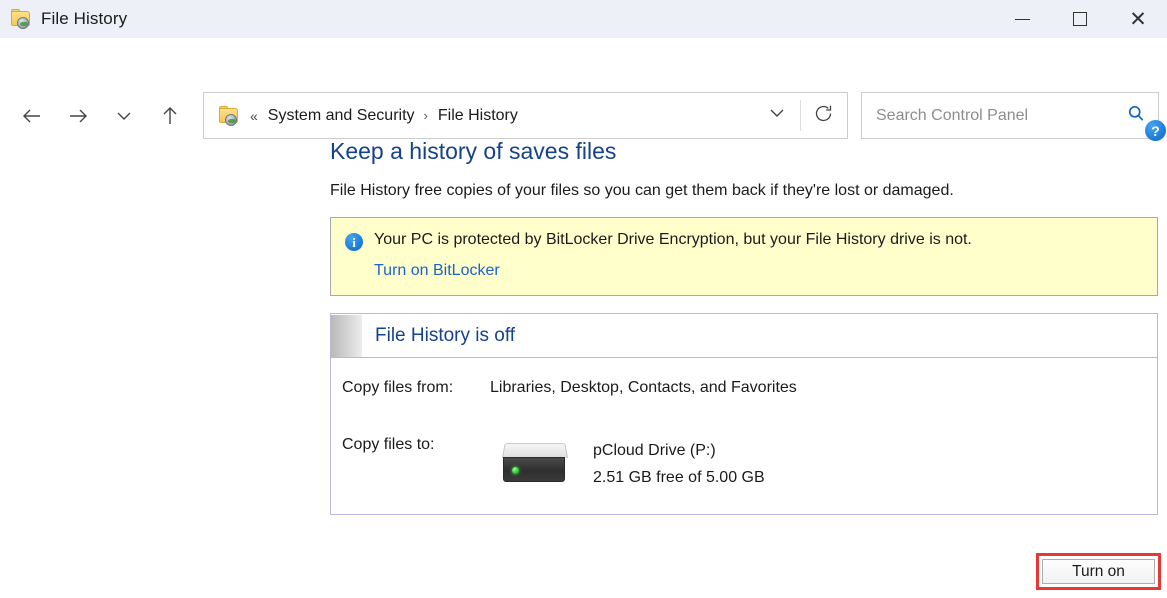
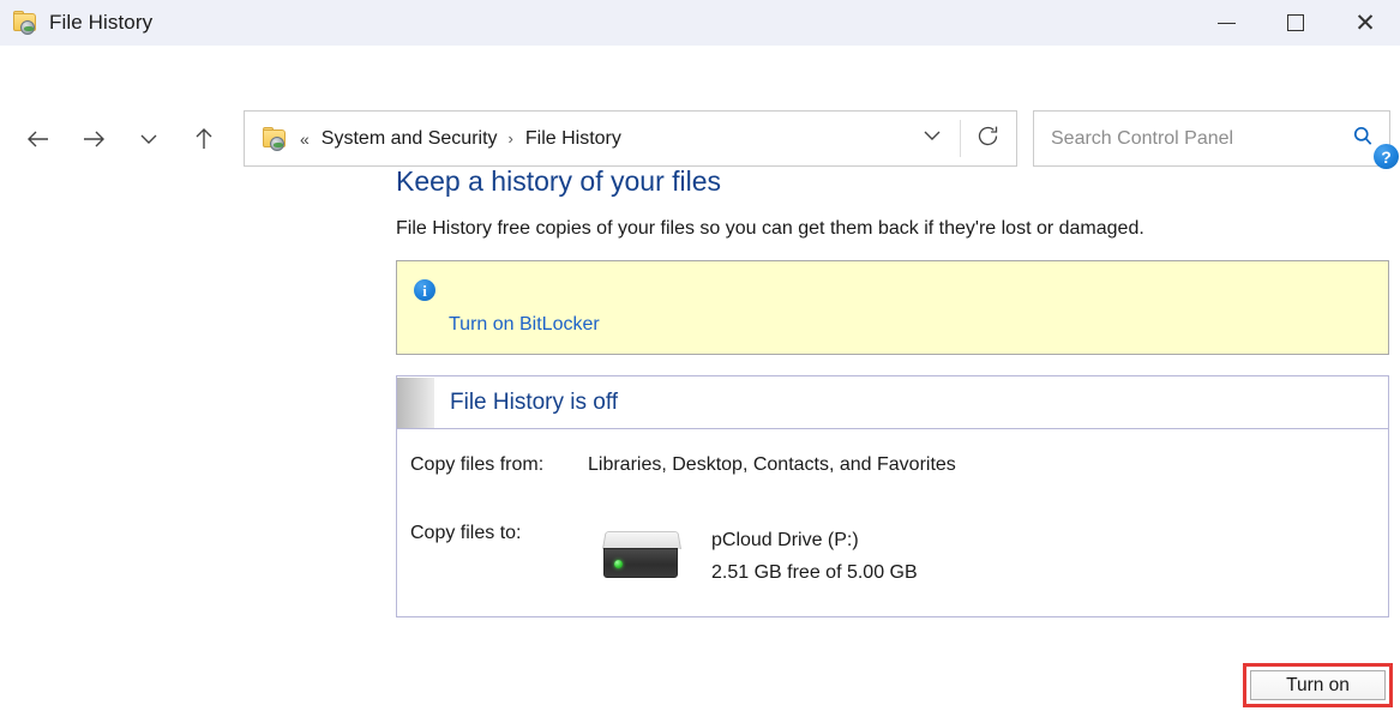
  File History
  ✕
  «
  System and Security
  ›
  File History
  Search Control Panel
  ?
- Keep a history of saves files
+ Keep a history of your files
  File History free copies of your files so you can get them back if they're lost or damaged.
  i
- Your PC is protected by BitLocker Drive Encryption, but your File History drive is not.
  Turn on BitLocker
  File History is off
  Copy files from:
  Libraries, Desktop, Contacts, and Favorites
  Copy files to:
  pCloud Drive (P:)
  2.51 GB free of 5.00 GB
  Turn on
